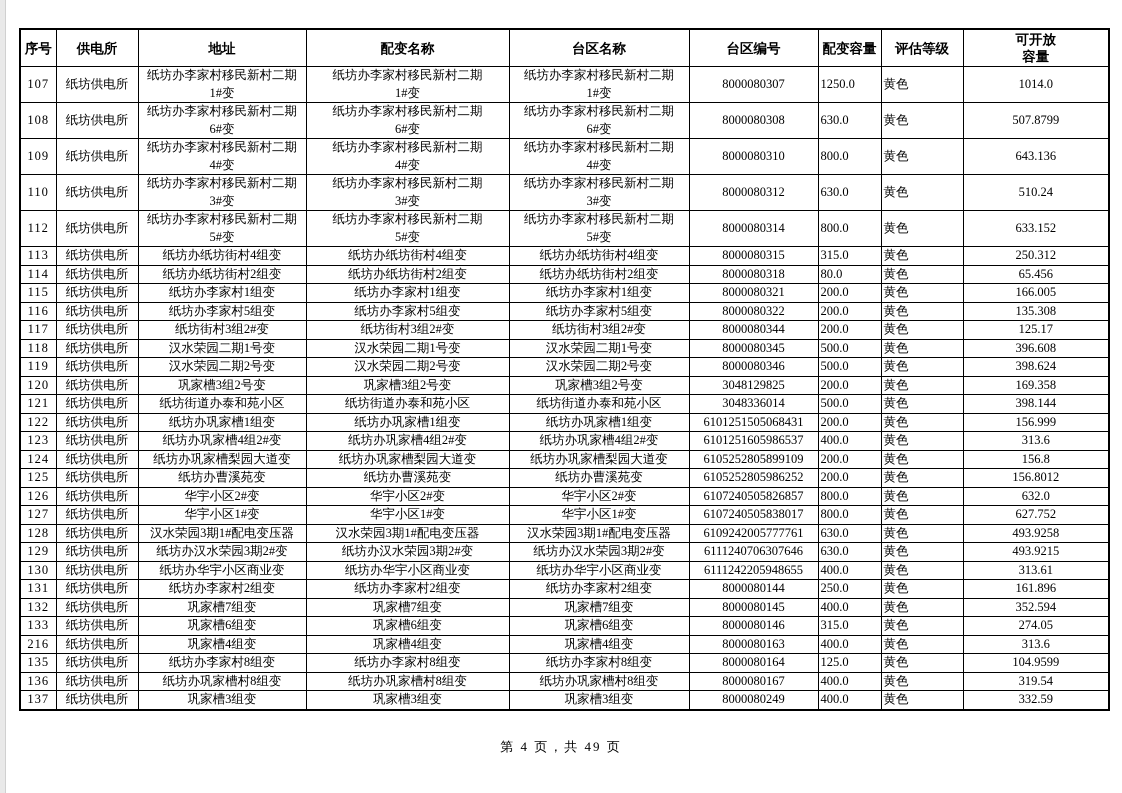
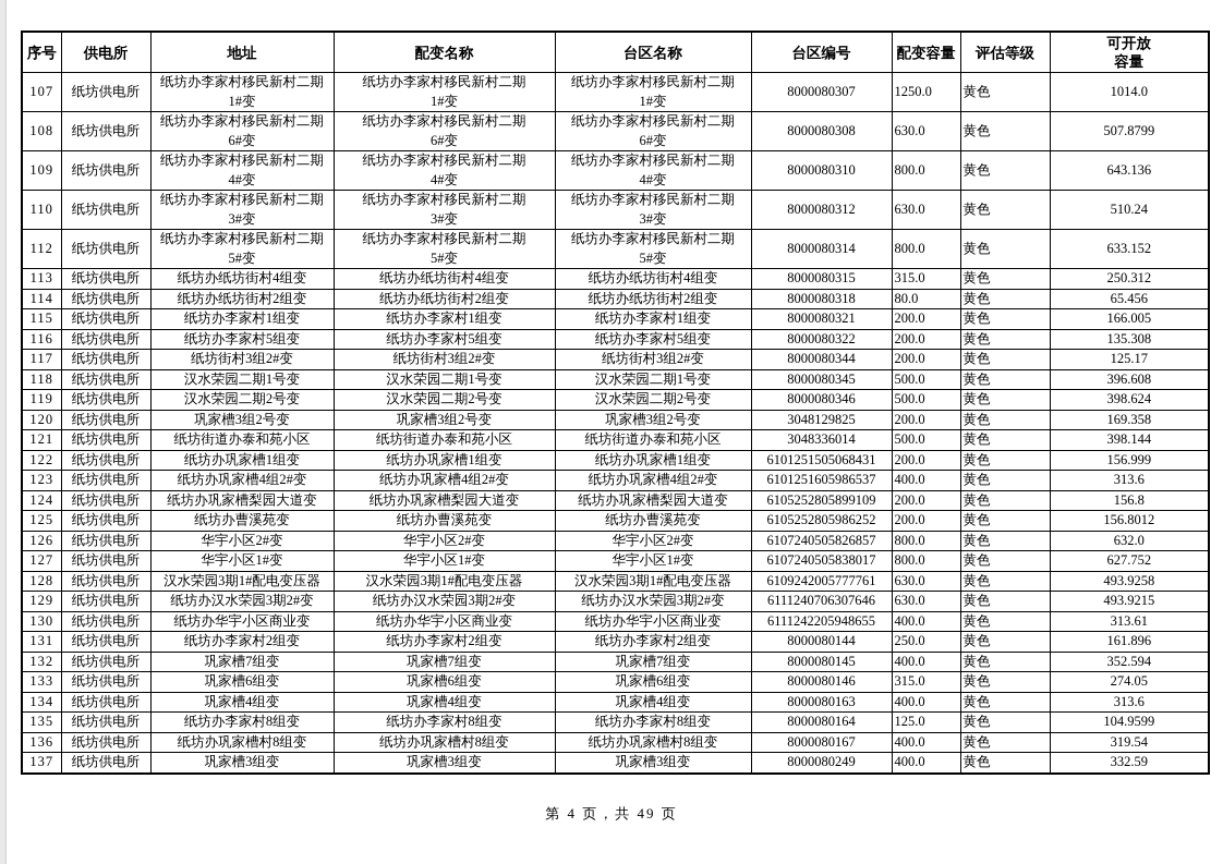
  序号	供电所	地址	配变名称	台区名称	台区编号	配变容量	评估等级	可开放 容量
  107	纸坊供电所	纸坊办李家村移民新村二期 1#变	纸坊办李家村移民新村二期 1#变	纸坊办李家村移民新村二期 1#变	8000080307	1250.0	黄色	1014.0
  108	纸坊供电所	纸坊办李家村移民新村二期 6#变	纸坊办李家村移民新村二期 6#变	纸坊办李家村移民新村二期 6#变	8000080308	630.0	黄色	507.8799
  109	纸坊供电所	纸坊办李家村移民新村二期 4#变	纸坊办李家村移民新村二期 4#变	纸坊办李家村移民新村二期 4#变	8000080310	800.0	黄色	643.136
  110	纸坊供电所	纸坊办李家村移民新村二期 3#变	纸坊办李家村移民新村二期 3#变	纸坊办李家村移民新村二期 3#变	8000080312	630.0	黄色	510.24
  112	纸坊供电所	纸坊办李家村移民新村二期 5#变	纸坊办李家村移民新村二期 5#变	纸坊办李家村移民新村二期 5#变	8000080314	800.0	黄色	633.152
  113	纸坊供电所	纸坊办纸坊街村4组变	纸坊办纸坊街村4组变	纸坊办纸坊街村4组变	8000080315	315.0	黄色	250.312
  114	纸坊供电所	纸坊办纸坊街村2组变	纸坊办纸坊街村2组变	纸坊办纸坊街村2组变	8000080318	80.0	黄色	65.456
  115	纸坊供电所	纸坊办李家村1组变	纸坊办李家村1组变	纸坊办李家村1组变	8000080321	200.0	黄色	166.005
  116	纸坊供电所	纸坊办李家村5组变	纸坊办李家村5组变	纸坊办李家村5组变	8000080322	200.0	黄色	135.308
  117	纸坊供电所	纸坊街村3组2#变	纸坊街村3组2#变	纸坊街村3组2#变	8000080344	200.0	黄色	125.17
  118	纸坊供电所	汉水荣园二期1号变	汉水荣园二期1号变	汉水荣园二期1号变	8000080345	500.0	黄色	396.608
  119	纸坊供电所	汉水荣园二期2号变	汉水荣园二期2号变	汉水荣园二期2号变	8000080346	500.0	黄色	398.624
  120	纸坊供电所	巩家槽3组2号变	巩家槽3组2号变	巩家槽3组2号变	3048129825	200.0	黄色	169.358
  121	纸坊供电所	纸坊街道办泰和苑小区	纸坊街道办泰和苑小区	纸坊街道办泰和苑小区	3048336014	500.0	黄色	398.144
  122	纸坊供电所	纸坊办巩家槽1组变	纸坊办巩家槽1组变	纸坊办巩家槽1组变	6101251505068431	200.0	黄色	156.999
  123	纸坊供电所	纸坊办巩家槽4组2#变	纸坊办巩家槽4组2#变	纸坊办巩家槽4组2#变	6101251605986537	400.0	黄色	313.6
  124	纸坊供电所	纸坊办巩家槽梨园大道变	纸坊办巩家槽梨园大道变	纸坊办巩家槽梨园大道变	6105252805899109	200.0	黄色	156.8
  125	纸坊供电所	纸坊办曹溪苑变	纸坊办曹溪苑变	纸坊办曹溪苑变	6105252805986252	200.0	黄色	156.8012
  126	纸坊供电所	华宇小区2#变	华宇小区2#变	华宇小区2#变	6107240505826857	800.0	黄色	632.0
  127	纸坊供电所	华宇小区1#变	华宇小区1#变	华宇小区1#变	6107240505838017	800.0	黄色	627.752
  128	纸坊供电所	汉水荣园3期1#配电变压器	汉水荣园3期1#配电变压器	汉水荣园3期1#配电变压器	6109242005777761	630.0	黄色	493.9258
  129	纸坊供电所	纸坊办汉水荣园3期2#变	纸坊办汉水荣园3期2#变	纸坊办汉水荣园3期2#变	6111240706307646	630.0	黄色	493.9215
  130	纸坊供电所	纸坊办华宇小区商业变	纸坊办华宇小区商业变	纸坊办华宇小区商业变	6111242205948655	400.0	黄色	313.61
  131	纸坊供电所	纸坊办李家村2组变	纸坊办李家村2组变	纸坊办李家村2组变	8000080144	250.0	黄色	161.896
  132	纸坊供电所	巩家槽7组变	巩家槽7组变	巩家槽7组变	8000080145	400.0	黄色	352.594
  133	纸坊供电所	巩家槽6组变	巩家槽6组变	巩家槽6组变	8000080146	315.0	黄色	274.05
- 216	纸坊供电所	巩家槽4组变	巩家槽4组变	巩家槽4组变	8000080163	400.0	黄色	313.6
+ 134	纸坊供电所	巩家槽4组变	巩家槽4组变	巩家槽4组变	8000080163	400.0	黄色	313.6
  135	纸坊供电所	纸坊办李家村8组变	纸坊办李家村8组变	纸坊办李家村8组变	8000080164	125.0	黄色	104.9599
  136	纸坊供电所	纸坊办巩家槽村8组变	纸坊办巩家槽村8组变	纸坊办巩家槽村8组变	8000080167	400.0	黄色	319.54
  137	纸坊供电所	巩家槽3组变	巩家槽3组变	巩家槽3组变	8000080249	400.0	黄色	332.59
  第 4 页，共 49 页
